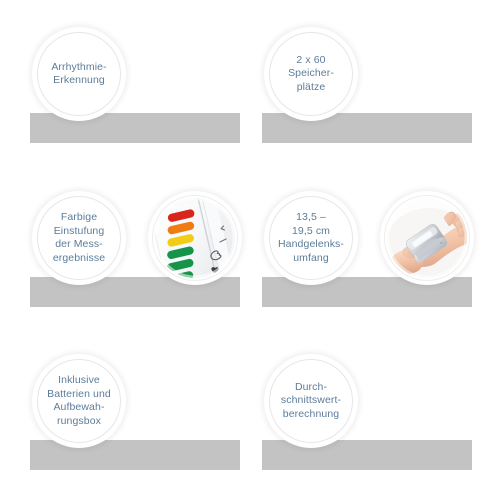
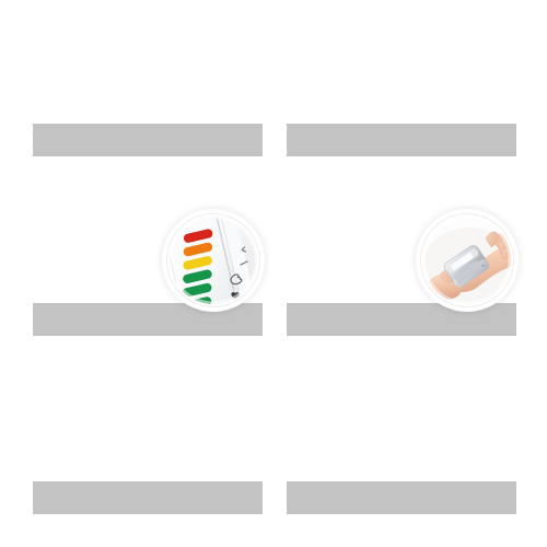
- Arrhythmie-
- Erkennung
- 2 x 60
- Speicher-
- plätze
- Farbige
- Einstufung
- der Mess-
- ergebnisse
- 13,5 –
- 19,5 cm
- Handgelenks-
- umfang
- Inklusive
- Batterien und
- Aufbewah-
- rungsbox
- Durch-
- schnittswert-
- berechnung
